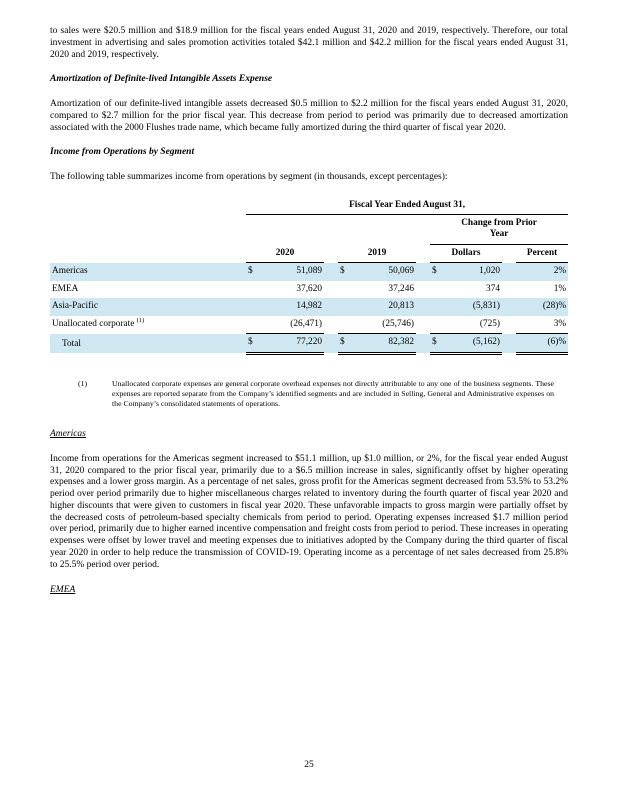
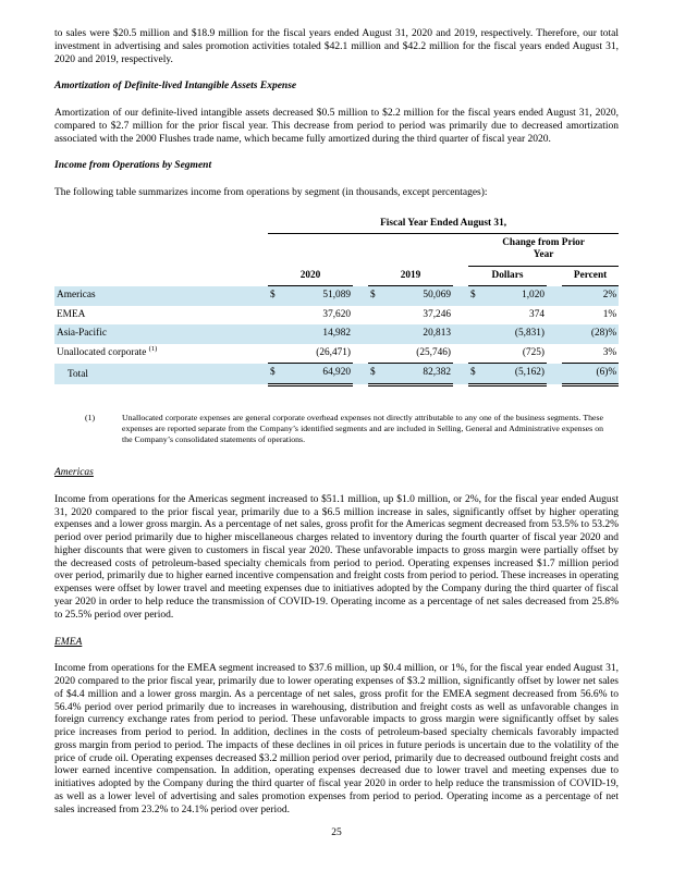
  to sales were $20.5 million and $18.9 million for the fiscal years ended August 31, 2020 and 2019, respectively. Therefore, our total investment in advertising and sales promotion activities totaled $42.1 million and $42.2 million for the fiscal years ended August 31, 2020 and 2019, respectively.
  Amortization of Definite-lived Intangible Assets Expense
  Amortization of our definite-lived intangible assets decreased $0.5 million to $2.2 million for the fiscal years ended August 31, 2020, compared to $2.7 million for the prior fiscal year. This decrease from period to period was primarily due to decreased amortization associated with the 2000 Flushes trade name, which became fully amortized during the third quarter of fiscal year 2020.
  Income from Operations by Segment
  The following table summarizes income from operations by segment (in thousands, except percentages):
  	Fiscal Year Ended August 31,
  	Change from Prior Year
  	2020		2019		Dollars		Percent
  Americas	$	51,089		$	50,069		$	1,020		2%
  EMEA		37,620			37,246			374		1%
  Asia-Pacific		14,982			20,813			(5,831)		(28)%
  Unallocated corporate		(26,471)			(25,746)			(725)		3%
- Total	$	77,220		$	82,382		$	(5,162)		(6)%
+ Total	$	64,920		$	82,382		$	(5,162)		(6)%
  (1)
  Unallocated corporate expenses are general corporate overhead expenses not directly attributable to any one of the business segments. These expenses are reported separate from the Company’s identified segments and are included in Selling, General and Administrative expenses on the Company’s consolidated statements of operations.
  Americas
  Income from operations for the Americas segment increased to $51.1 million, up $1.0 million, or 2%, for the fiscal year ended August 31, 2020 compared to the prior fiscal year, primarily due to a $6.5 million increase in sales, significantly offset by higher operating expenses and a lower gross margin. As a percentage of net sales, gross profit for the Americas segment decreased from 53.5% to 53.2% period over period primarily due to higher miscellaneous charges related to inventory during the fourth quarter of fiscal year 2020 and higher discounts that were given to customers in fiscal year 2020. These unfavorable impacts to gross margin were partially offset by the decreased costs of petroleum-based specialty chemicals from period to period. Operating expenses increased $1.7 million period over period, primarily due to higher earned incentive compensation and freight costs from period to period. These increases in operating expenses were offset by lower travel and meeting expenses due to initiatives adopted by the Company during the third quarter of fiscal year 2020 in order to help reduce the transmission of COVID-19. Operating income as a percentage of net sales decreased from 25.8% to 25.5% period over period.
  EMEA
+ Income from operations for the EMEA segment increased to $37.6 million, up $0.4 million, or 1%, for the fiscal year ended August 31, 2020 compared to the prior fiscal year, primarily due to lower operating expenses of $3.2 million, significantly offset by lower net sales of $4.4 million and a lower gross margin. As a percentage of net sales, gross profit for the EMEA segment decreased from 56.6% to 56.4% period over period primarily due to increases in warehousing, distribution and freight costs as well as unfavorable changes in foreign currency exchange rates from period to period. These unfavorable impacts to gross margin were significantly offset by sales price increases from period to period. In addition, declines in the costs of petroleum-based specialty chemicals favorably impacted gross margin from period to period. The impacts of these declines in oil prices in future periods is uncertain due to the volatility of the price of crude oil. Operating expenses decreased $3.2 million period over period, primarily due to decreased outbound freight costs and lower earned incentive compensation. In addition, operating expenses decreased due to lower travel and meeting expenses due to initiatives adopted by the Company during the third quarter of fiscal year 2020 in order to help reduce the transmission of COVID-19, as well as a lower level of advertising and sales promotion expenses from period to period. Operating income as a percentage of net sales increased from 23.2% to 24.1% period over period.
  25
